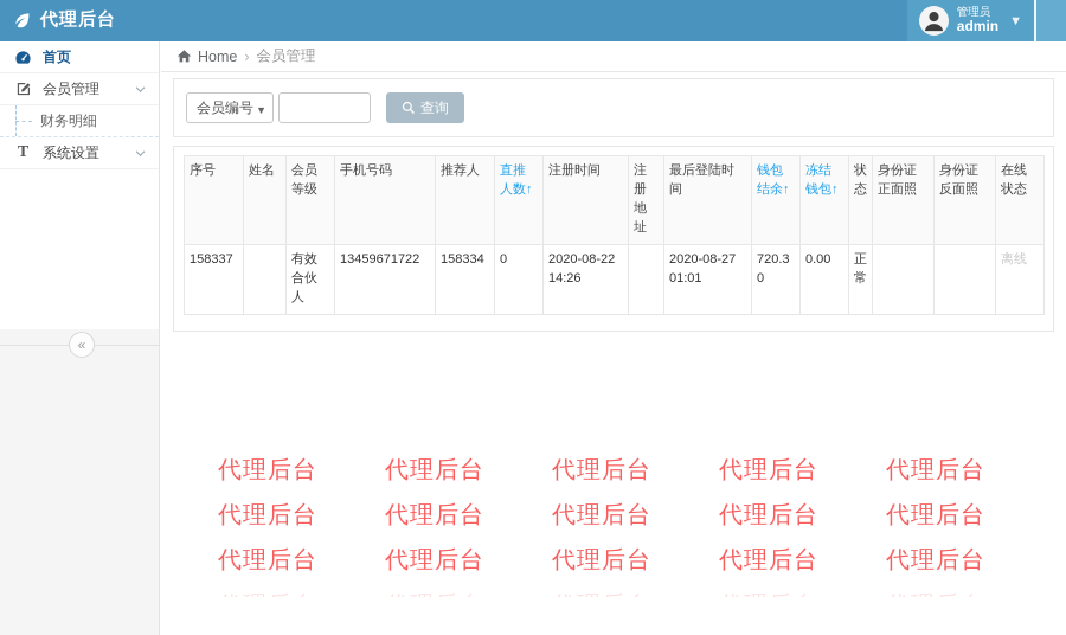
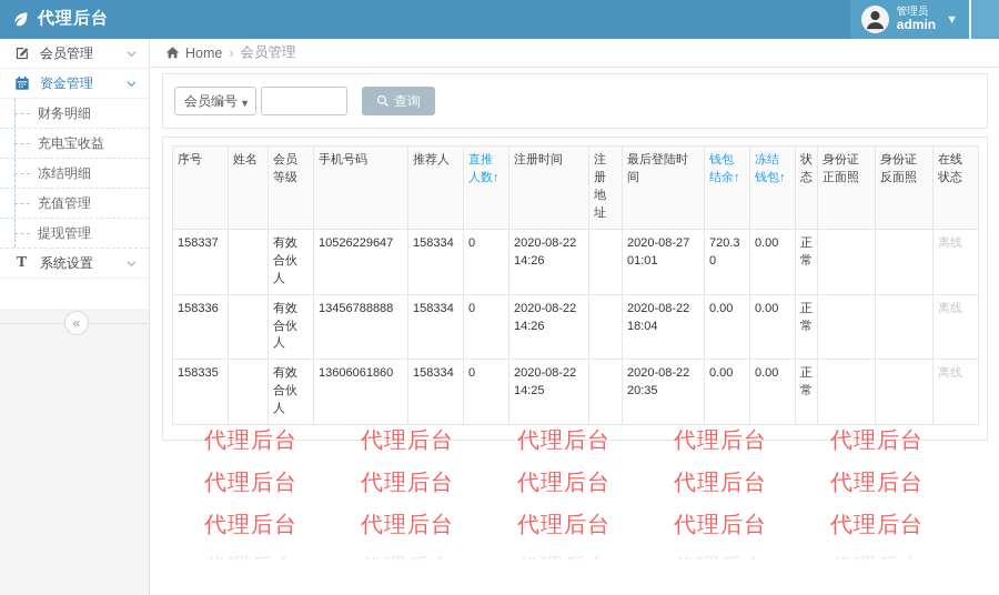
  代理后台
  管理员
  admin
  ▼
- 首页
  会员管理
+ 资金管理
  财务明细
+ 充电宝收益
+ 冻结明细
+ 充值管理
+ 提现管理
  T
  系统设置
  «
  Home
  ›
  会员管理
  会员编号
  ▼
  查询
  序号	姓名	会员等级	手机号码	推荐人	直推人数↑	注册时间	注册地址	最后登陆时间	钱包结余↑	冻结钱包↑	状态	身份证正面照	身份证反面照	在线状态
- 158337		有效合伙人	13459671722	158334	0	2020-08-22 14:26		2020-08-27 01:01	720.30	0.00	正常			离线
+ 158337		有效合伙人	10526229647	158334	0	2020-08-22 14:26		2020-08-27 01:01	720.30	0.00	正常			离线
+ 158336		有效合伙人	13456788888	158334	0	2020-08-22 14:26		2020-08-22 18:04	0.00	0.00	正常			离线
+ 158335		有效合伙人	13606061860	158334	0	2020-08-22 14:25		2020-08-22 20:35	0.00	0.00	正常			离线
  代理后台
  代理后台
  代理后台
  代理后台
  代理后台
  代理后台
  代理后台
  代理后台
  代理后台
  代理后台
  代理后台
  代理后台
  代理后台
  代理后台
  代理后台
